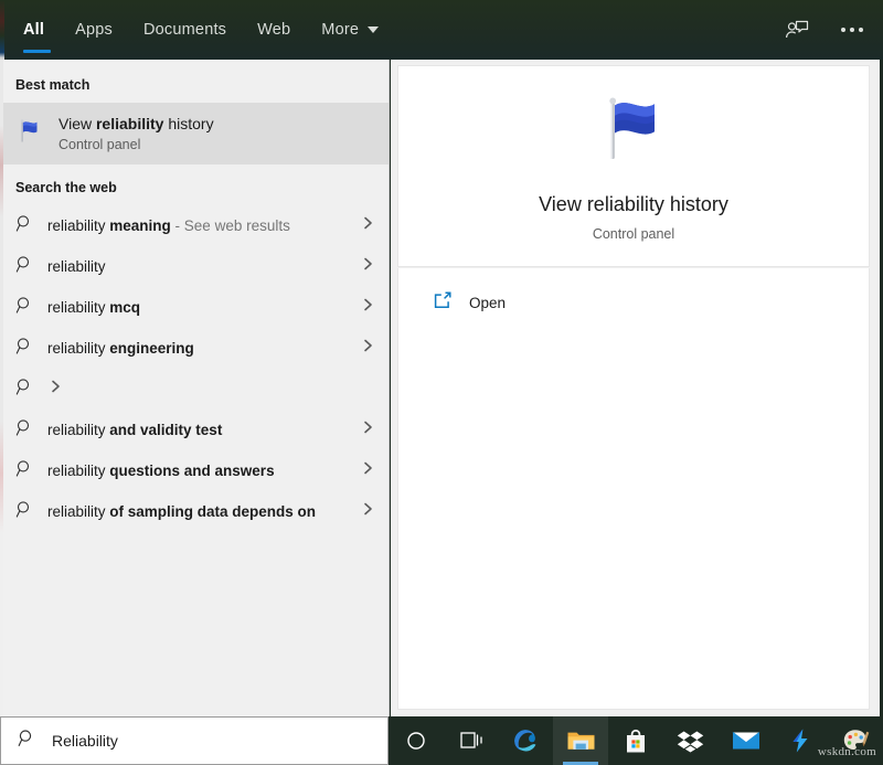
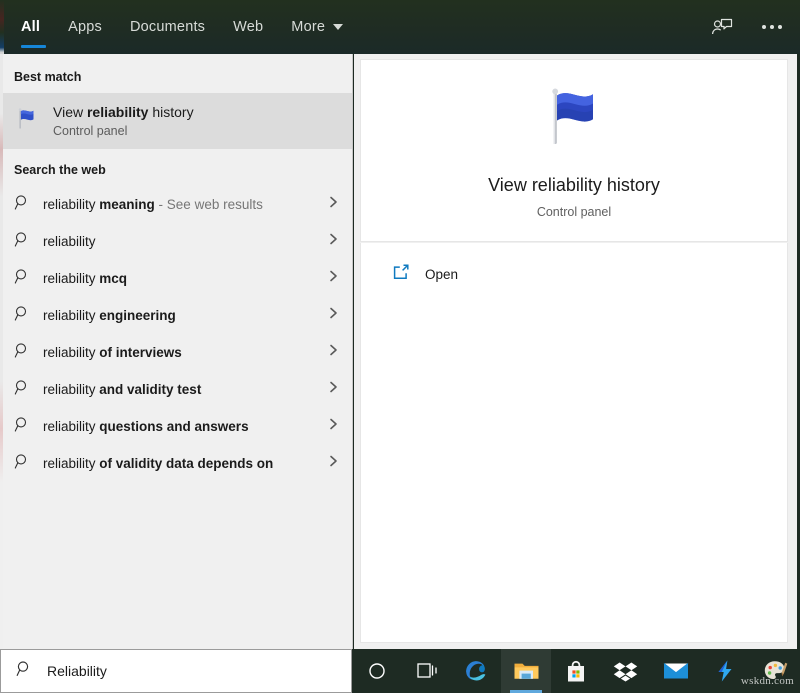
  All
  Apps
  Documents
  Web
  More
  Best match
  View reliability history
  Control panel
  Search the web
  reliability meaning - See web results
  reliability
  reliability mcq
  reliability engineering
+ reliability of interviews
  reliability and validity test
  reliability questions and answers
- reliability of sampling data depends on
+ reliability of validity data depends on
  View reliability history
  Control panel
  Open
  Reliability
  wskdn.com
